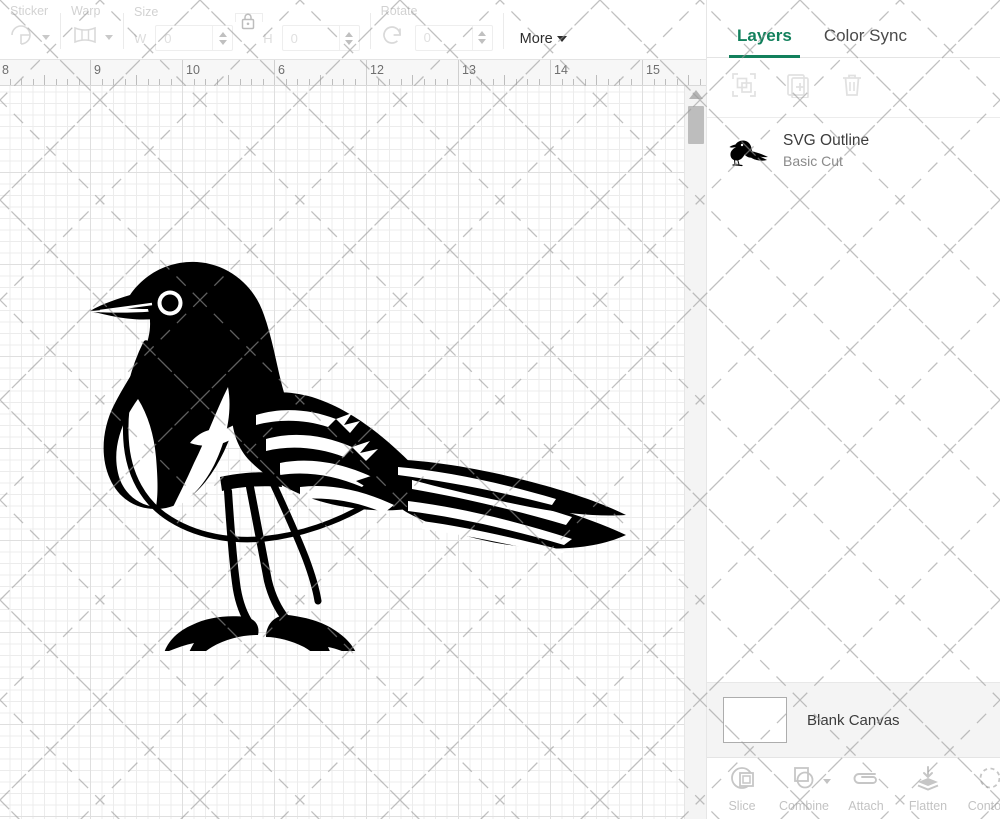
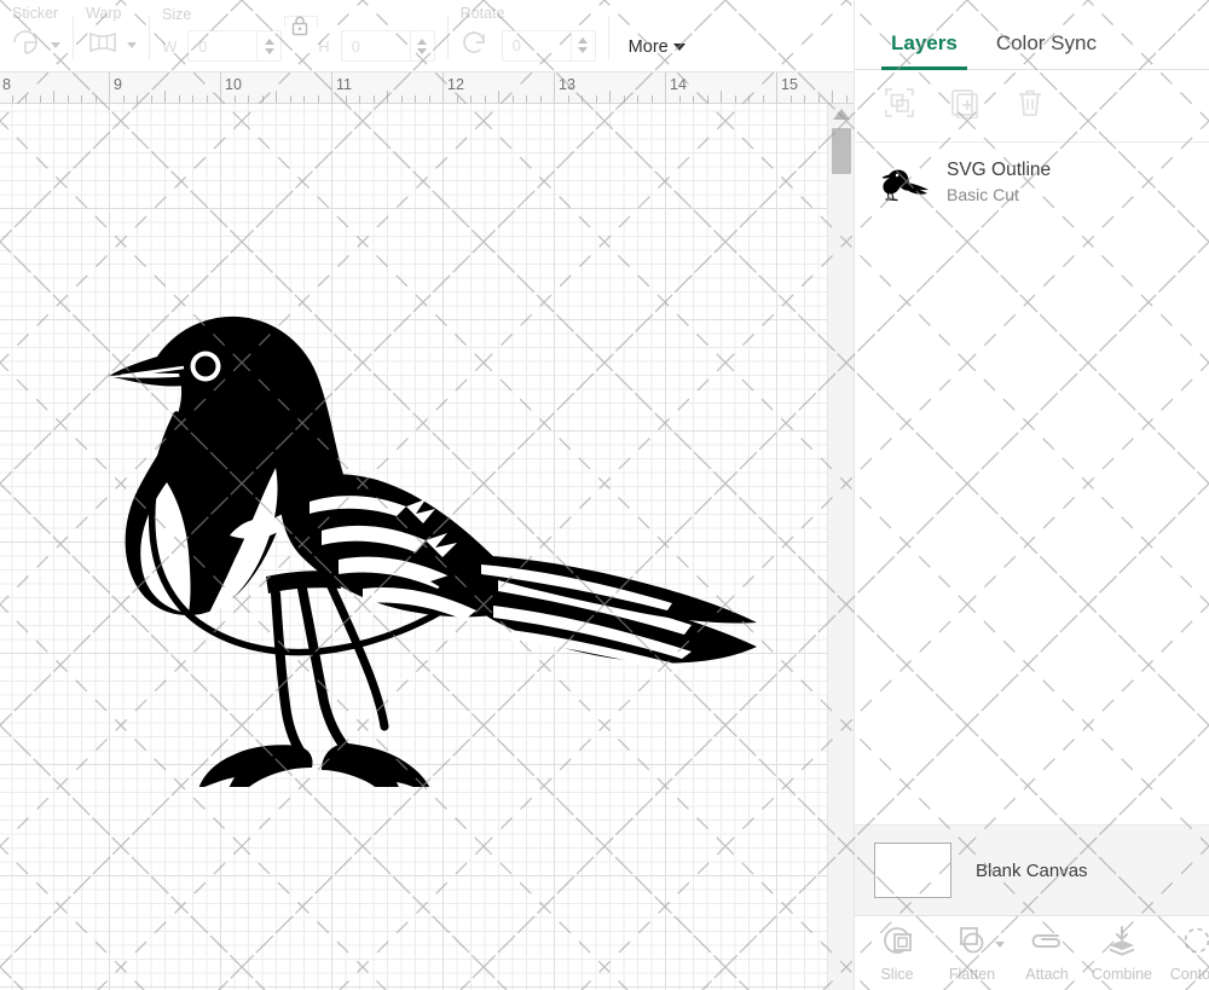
  Sticker
  Warp
  Size
  W
  0
  H
  0
  Rotate
  0
  More
  8
  9
  10
- 6
+ 11
  12
  13
  14
  15
  Layers
  Color Sync
  SVG Outline
  Basic Cut
  Blank Canvas
  Slice
- Combine
+ Flatten
  Attach
- Flatten
+ Combine
  Conto
